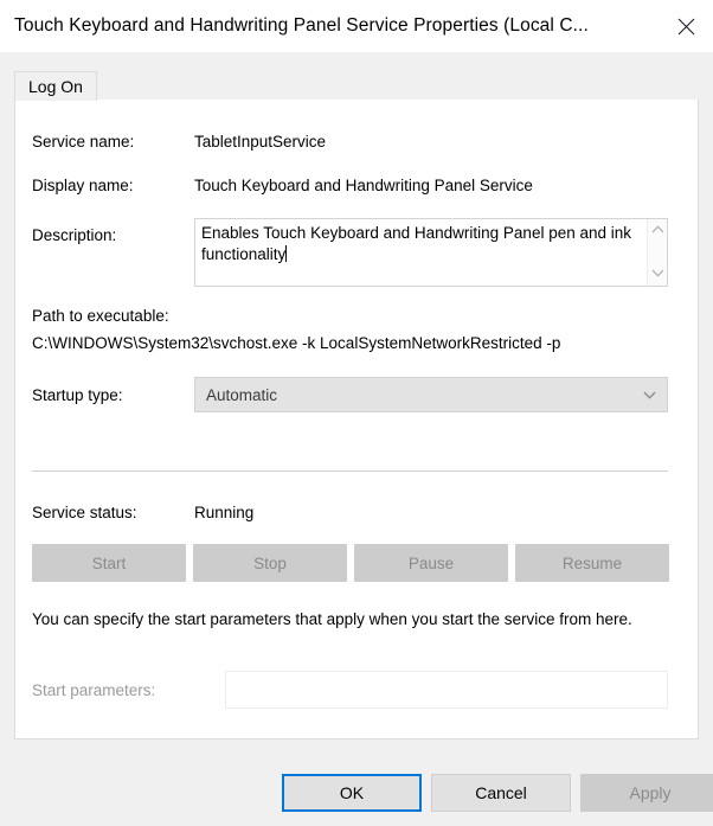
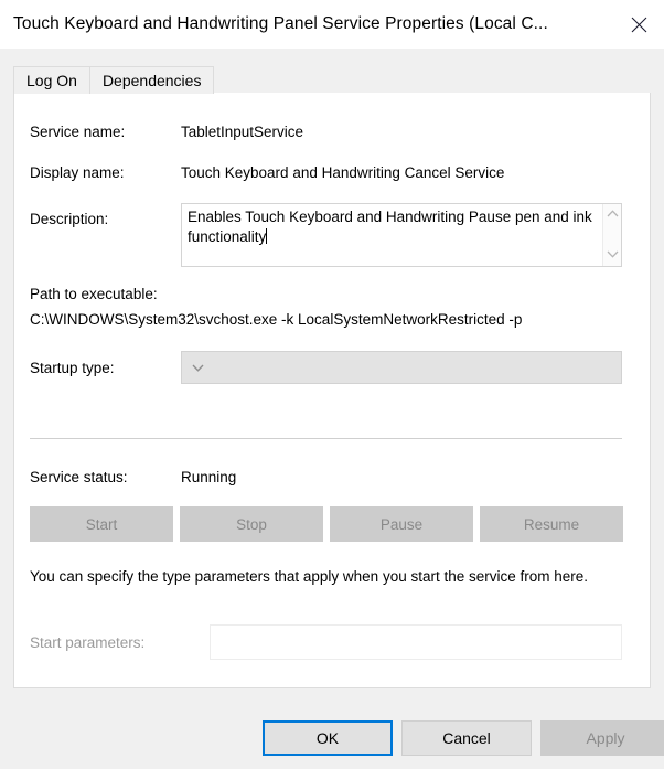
  Touch Keyboard and Handwriting Panel Service Properties (Local C...
  Log On
+ Dependencies
  Service name:
  TabletInputService
  Display name:
- Touch Keyboard and Handwriting Panel Service
+ Touch Keyboard and Handwriting Cancel Service
  Description:
- Enables Touch Keyboard and Handwriting Panel pen and ink functionality
+ Enables Touch Keyboard and Handwriting Pause pen and ink functionality
  Path to executable:
  C:\WINDOWS\System32\svchost.exe -k LocalSystemNetworkRestricted -p
  Startup type:
- Automatic
  Service status:
  Running
  Start
  Stop
  Pause
  Resume
- You can specify the start parameters that apply when you start the service from here.
+ You can specify the type parameters that apply when you start the service from here.
  Start parameters:
  OK
  Cancel
  Apply
